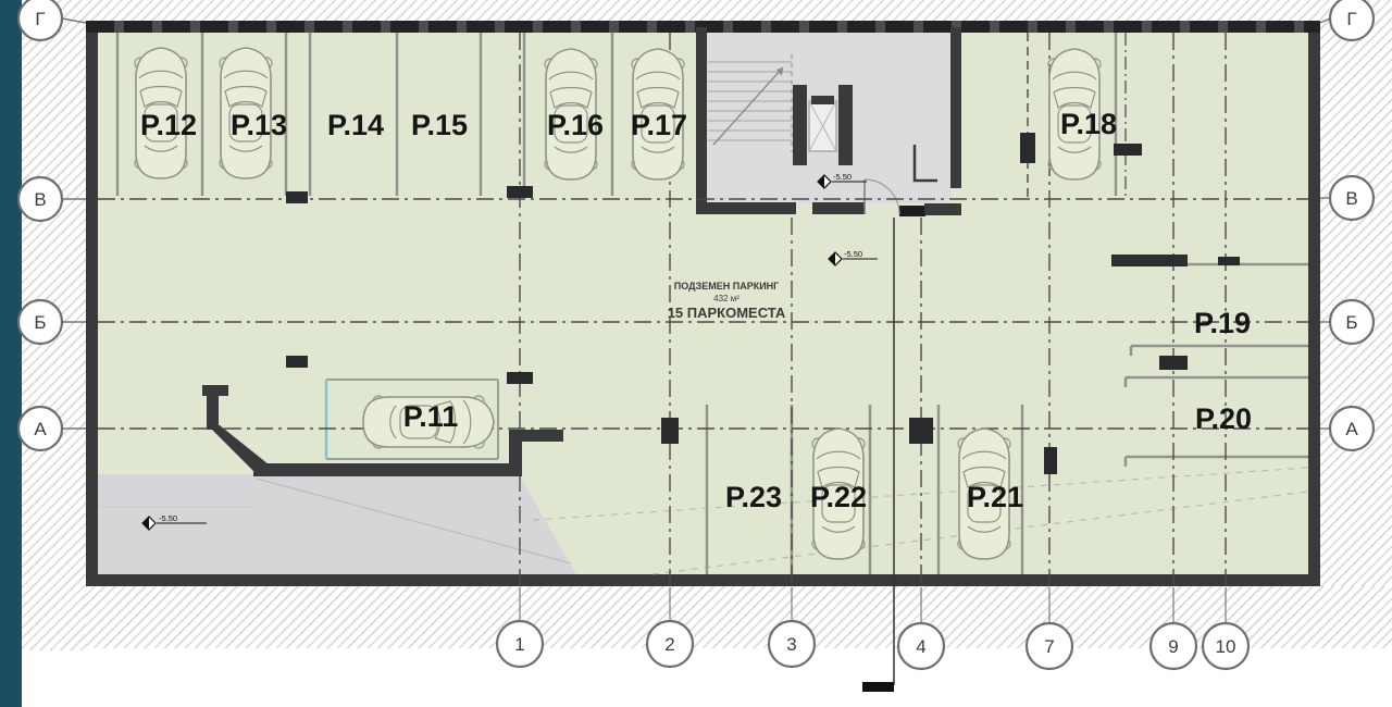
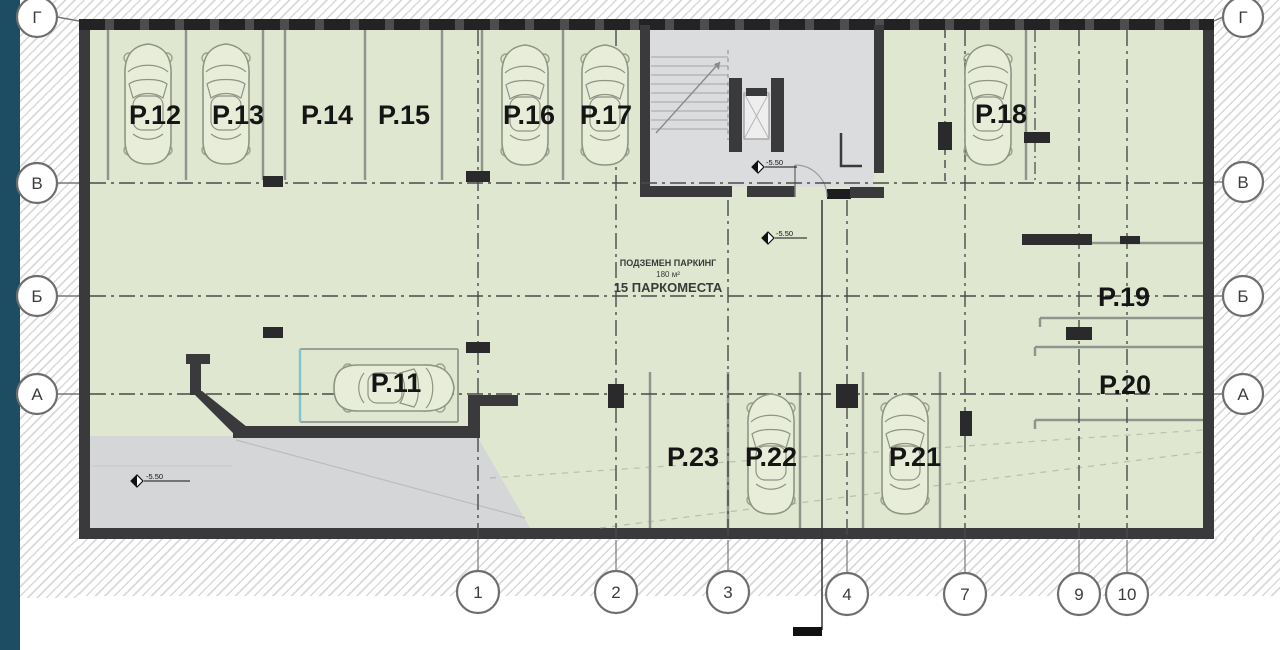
  P.12
  P.13
  P.14
  P.15
  P.16
  P.17
  P.18
  P.11
  P.19
  P.20
  P.21
  P.22
  P.23
  ПОДЗЕМЕН ПАРКИНГ
- 432 м²
+ 180 м²
  15 ПАРКОМЕСТА
  -5.50
  -5.50
  -5.50
  Г
  В
  Б
  А
  Г
  В
  Б
  А
  1
  2
  3
  4
  7
  9
  10
